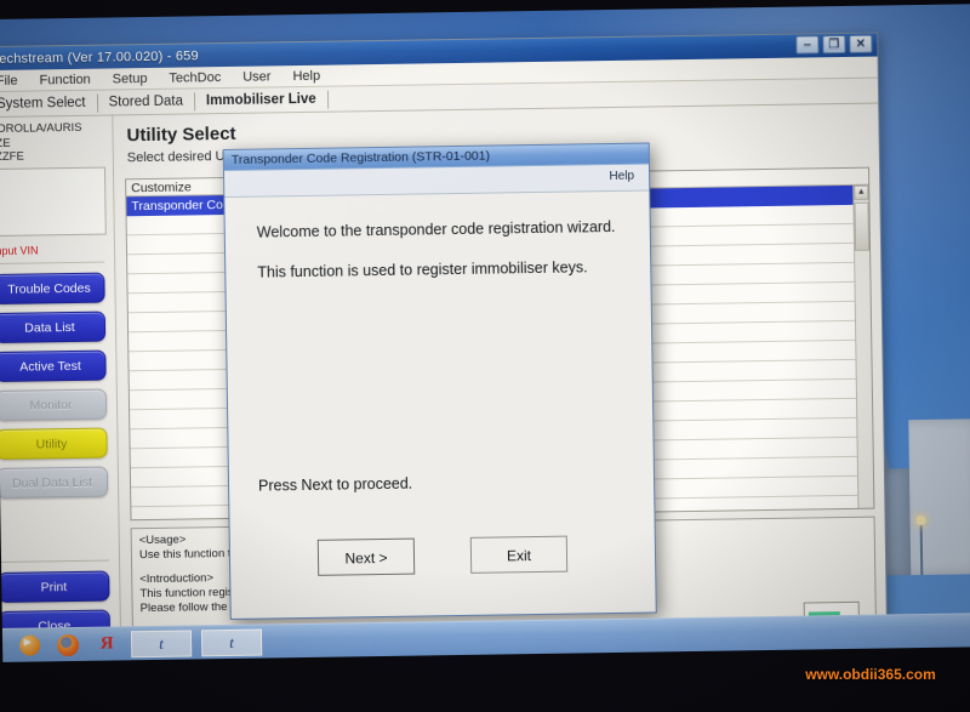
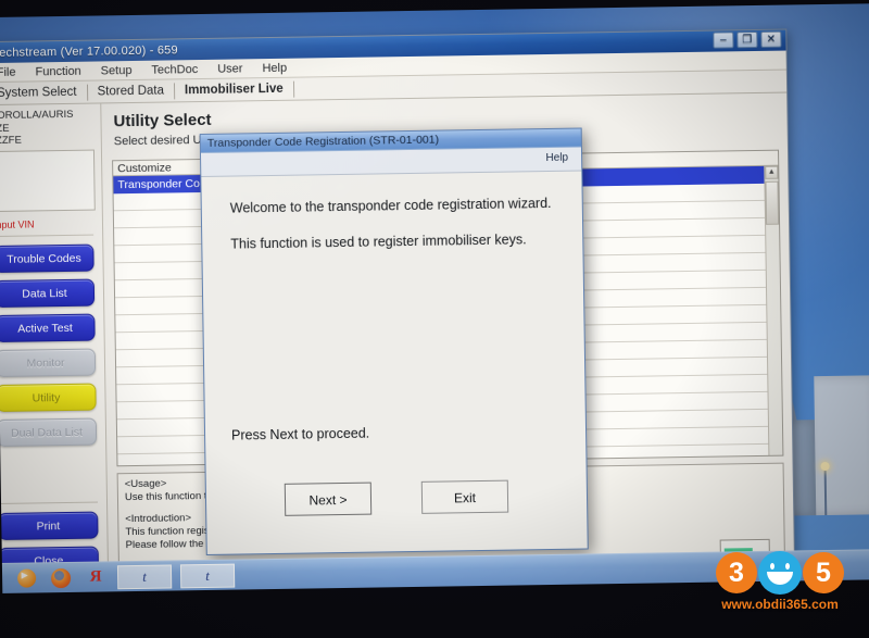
+ 3
+ 5
  www.obdii365.com
